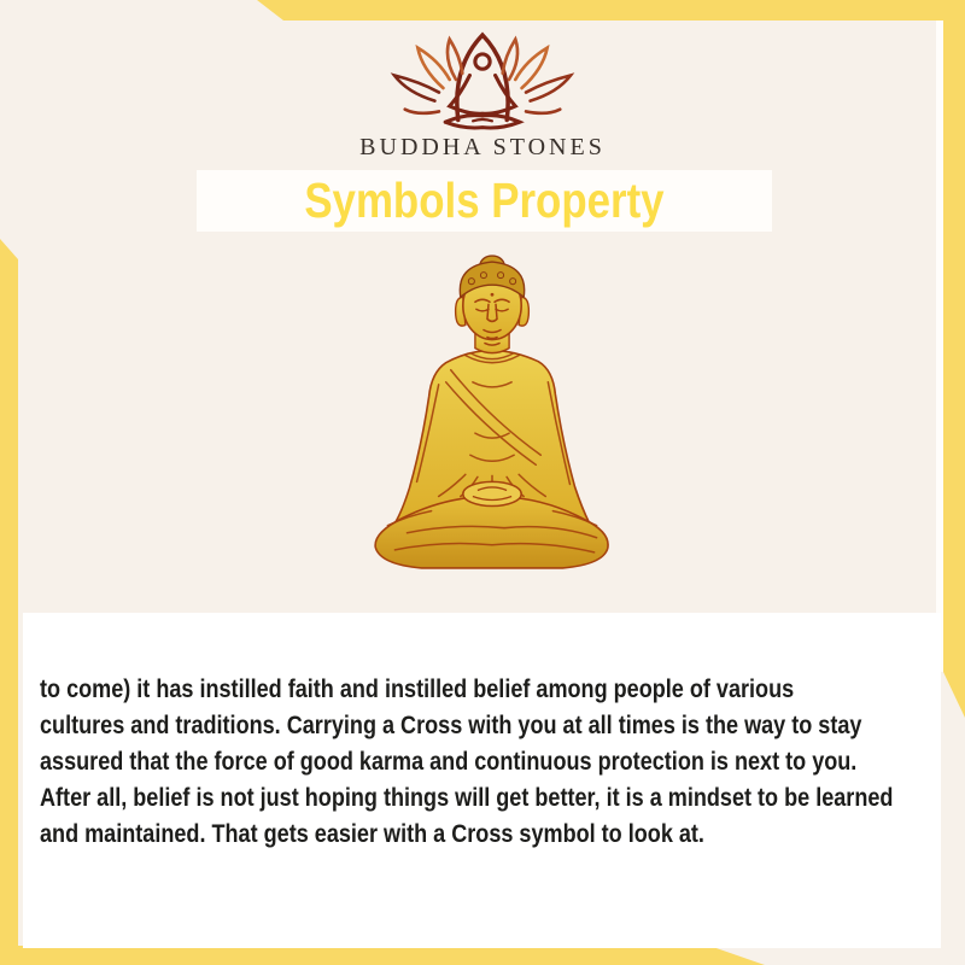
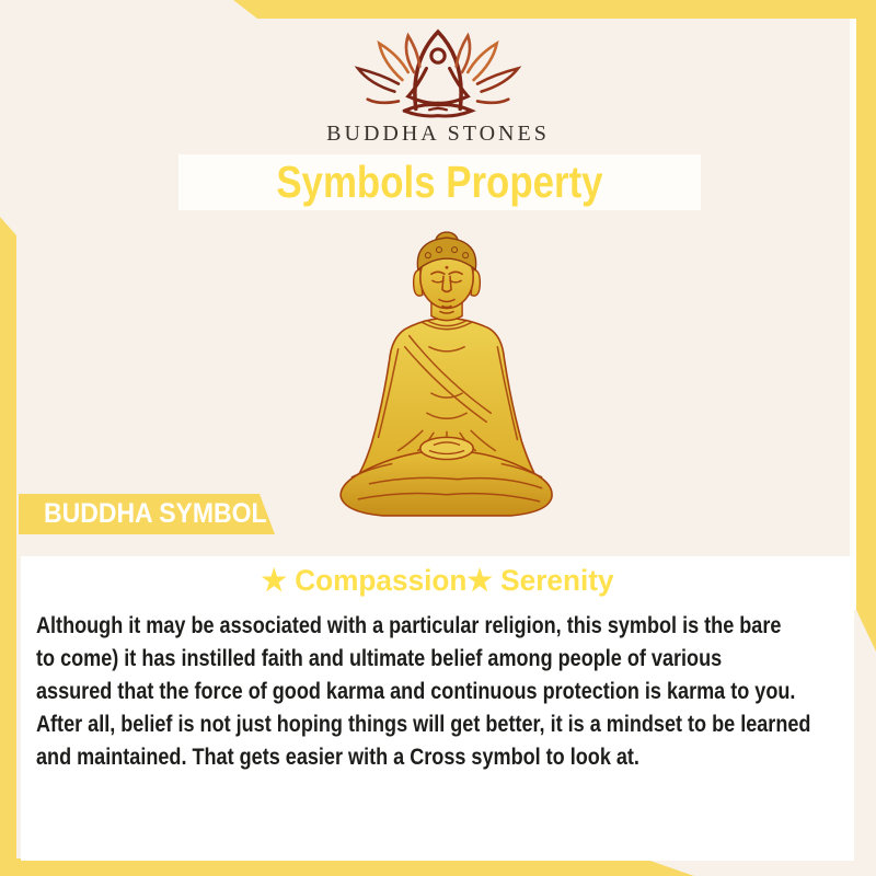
  BUDDHA STONES
  Symbols Property
+ BUDDHA SYMBOL
+ ★ Compassion★ Serenity
+ Although it may be associated with a particular religion, this symbol is the bare
- to come) it has instilled faith and instilled belief among people of various
+ to come) it has instilled faith and ultimate belief among people of various
- cultures and traditions. Carrying a Cross with you at all times is the way to stay
- assured that the force of good karma and continuous protection is next to you.
+ assured that the force of good karma and continuous protection is karma to you.
  After all, belief is not just hoping things will get better, it is a mindset to be learned
  and maintained. That gets easier with a Cross symbol to look at.
